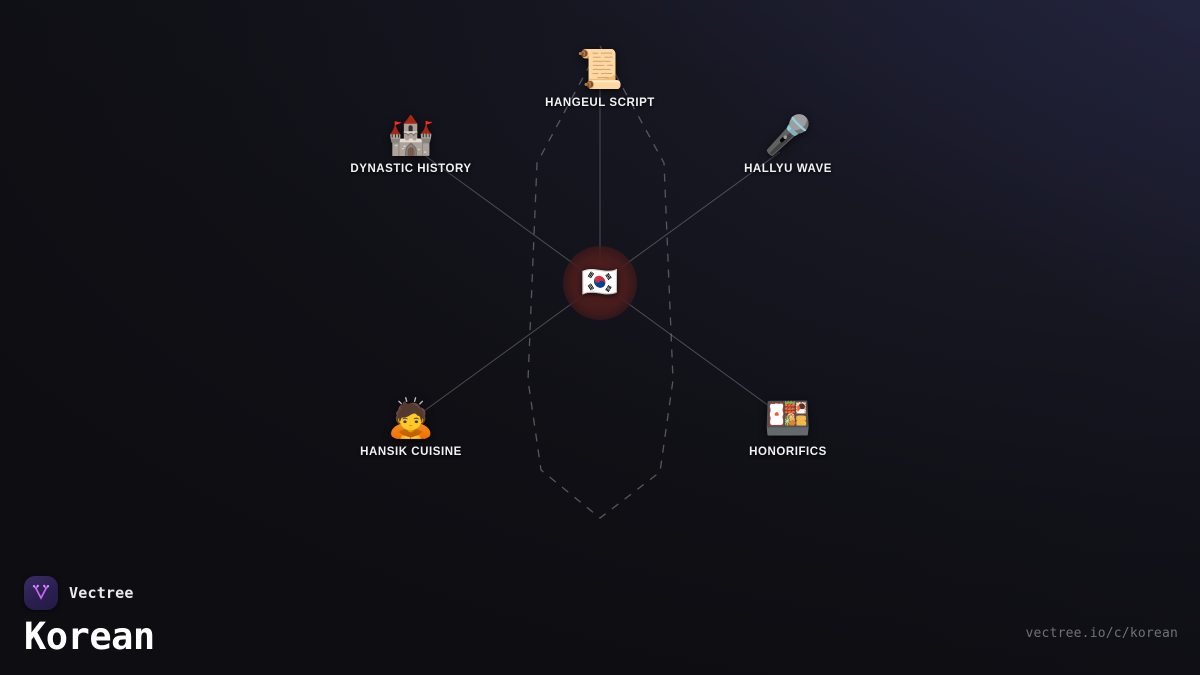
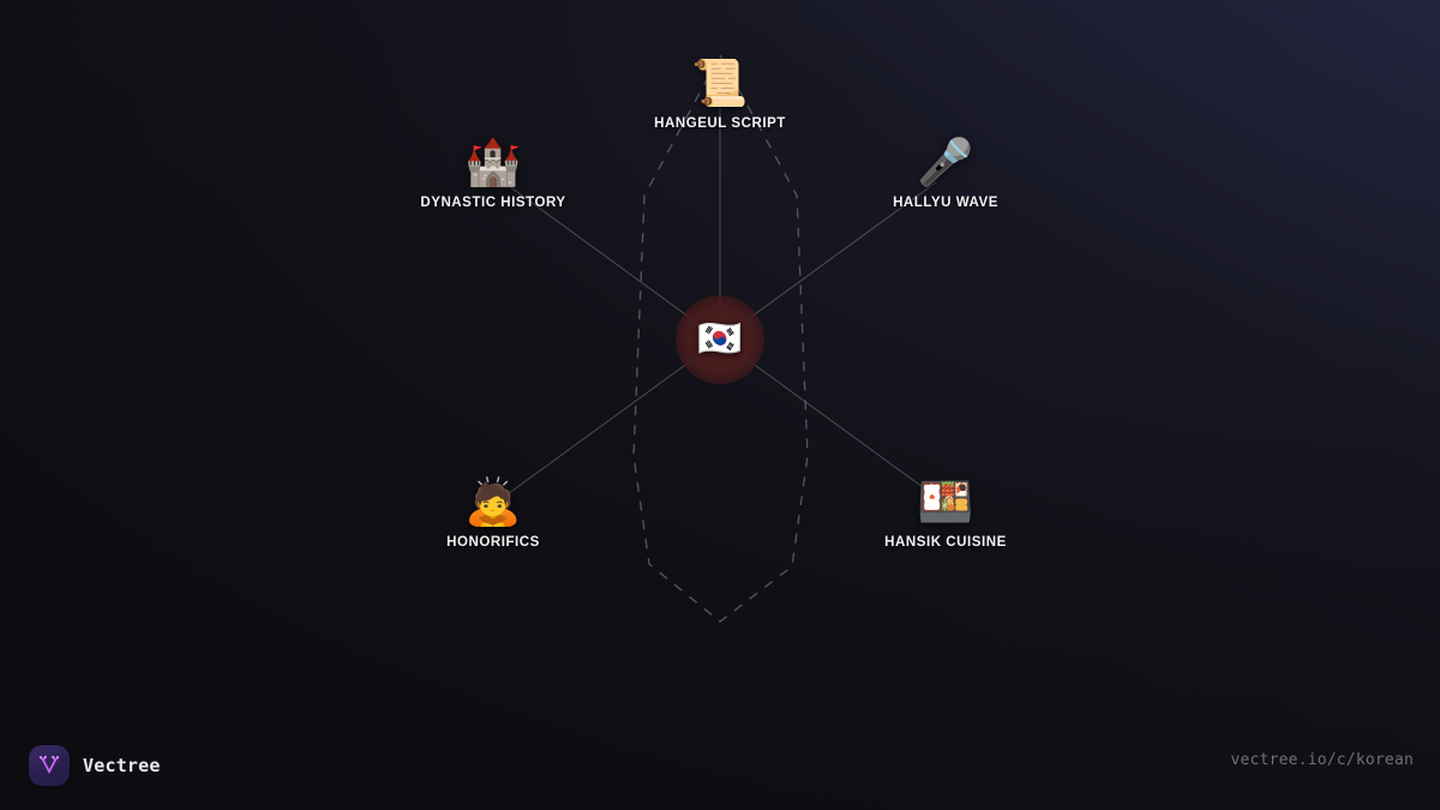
  🇰🇷
  📜
  HANGEUL SCRIPT
  🏰
  DYNASTIC HISTORY
  🎤
  HALLYU WAVE
  🙇
- HANSIK CUISINE
+ HONORIFICS
  🍱
- HONORIFICS
+ HANSIK CUISINE
  Vectree
- Korean
  vectree.io/c/korean
